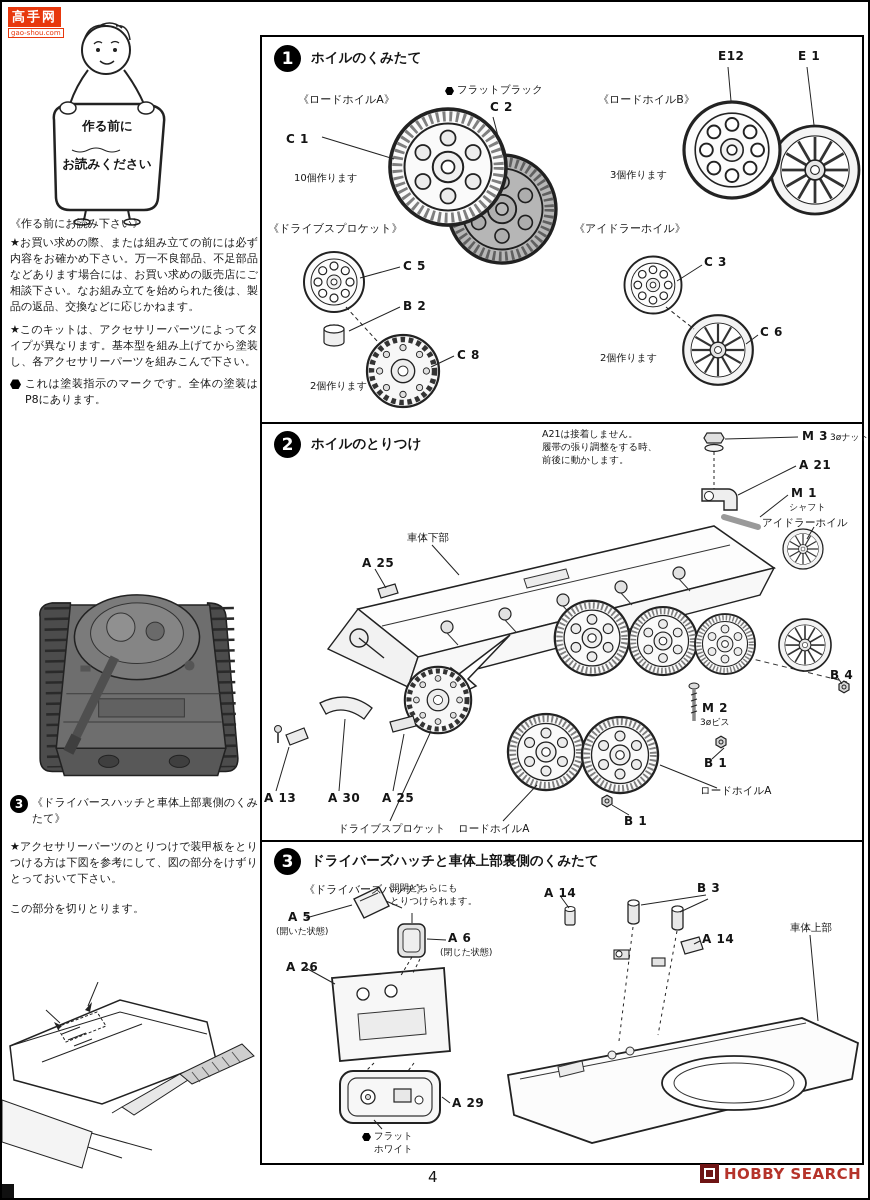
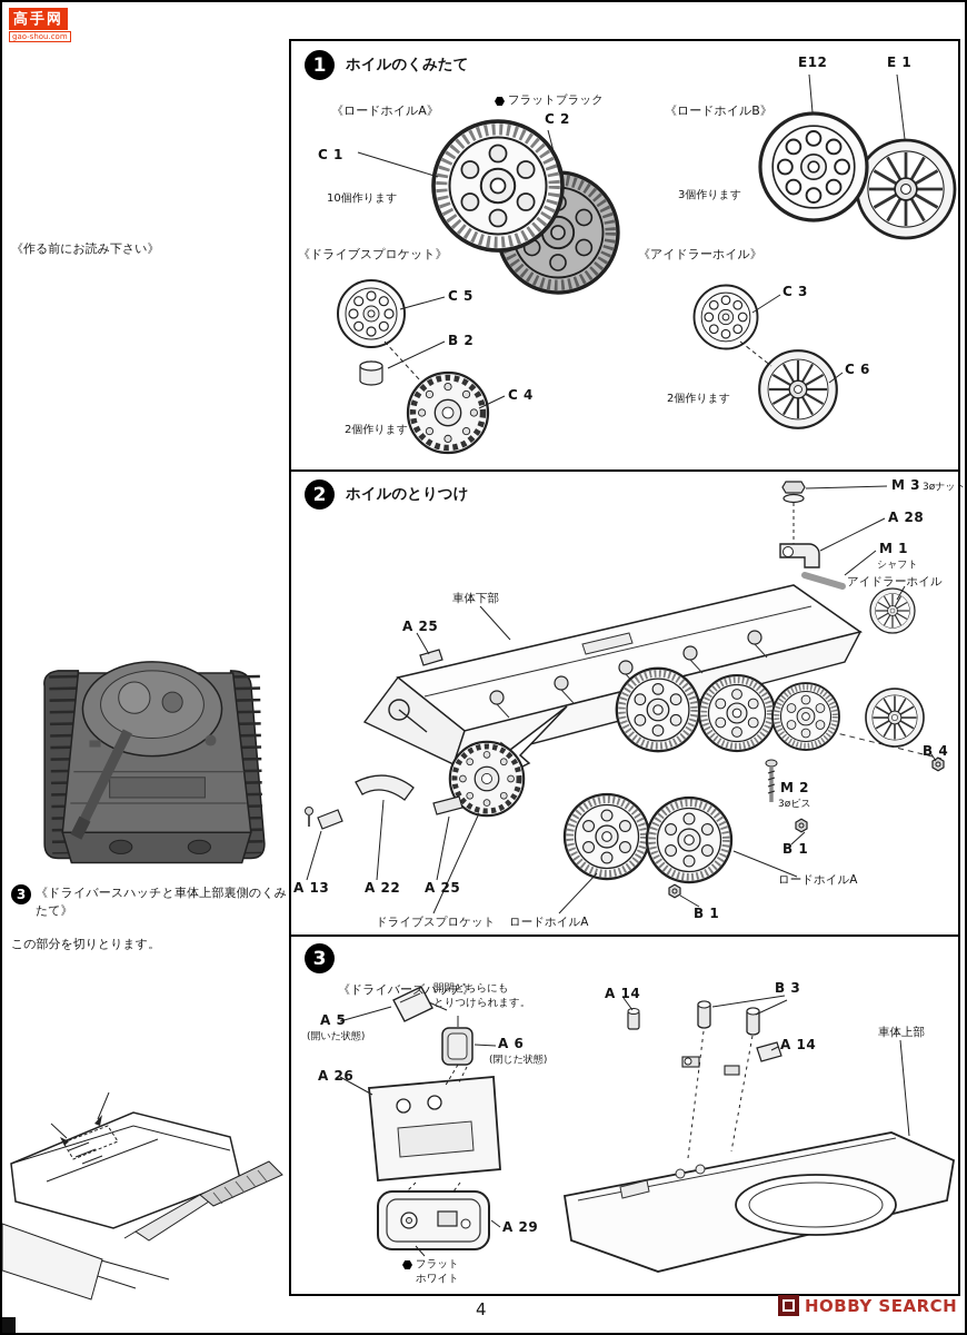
  高手网
  gao-shou.com
- 作る前に
- お読みください
  《作る前にお読み下さい》
- ★お買い求めの際、または組み立ての前には必ず内容をお確かめ下さい。万一不良部品、不足部品などあります場合には、お買い求めの販売店にご相談下さい。なお組み立てを始められた後は、製品の返品、交換などに応じかねます。
- ★このキットは、アクセサリーパーツによってタイプが異なります。基本型を組み上げてから塗装し、各アクセサリーパーツを組みこんで下さい。
- これは塗装指示のマークです。全体の塗装はP8にあります。
  3
  《ドライバースハッチと車体上部裏側のくみたて》
- ★アクセサリーパーツのとりつけで装甲板をとりつける方は下図を参考にして、図の部分をけずりとっておいて下さい。
  この部分を切りとります。
  1
  ホイルのくみたて
  《ロードホイルA》
  フラットブラック
  C 2
  C 1
  10個作ります
  E12
  E 1
  《ロードホイルB》
  3個作ります
  《ドライブスプロケット》
  C 5
  B 2
- C 8
+ C 4
  2個作ります
  《アイドラーホイル》
  C 3
  C 6
  2個作ります
  2
  ホイルのとりつけ
- A21は接着しません。
- 履帯の張り調整をする時、
- 前後に動かします。
  M 3
  3øナット
- A 21
+ A 28
  M 1
  シャフト
  アイドラーホイル
  車体下部
  A 25
  A 13
- A 30
+ A 22
  A 25
  ドライブスプロケット
  ロードホイルA
  B 1
  ロードホイルA
  B 1
  M 2
  3øビス
  B 4
  3
- ドライバーズハッチと車体上部裏側のくみたて
  《ドライバーズハッチ》
  開閉どちらにも
  とりつけられます。
  A 5
  (開いた状態)
  A 6
  (閉じた状態)
  A 26
  A 29
  フラット
  ホワイト
  A 14
  B 3
  A 14
  車体上部
  4
  HOBBY SEARCH
